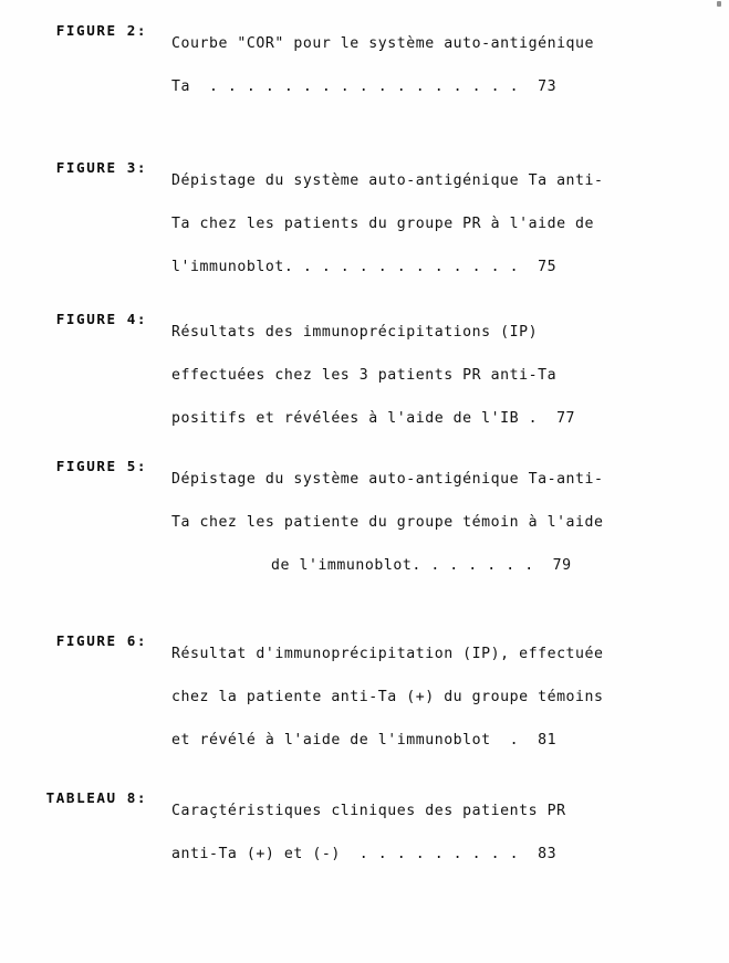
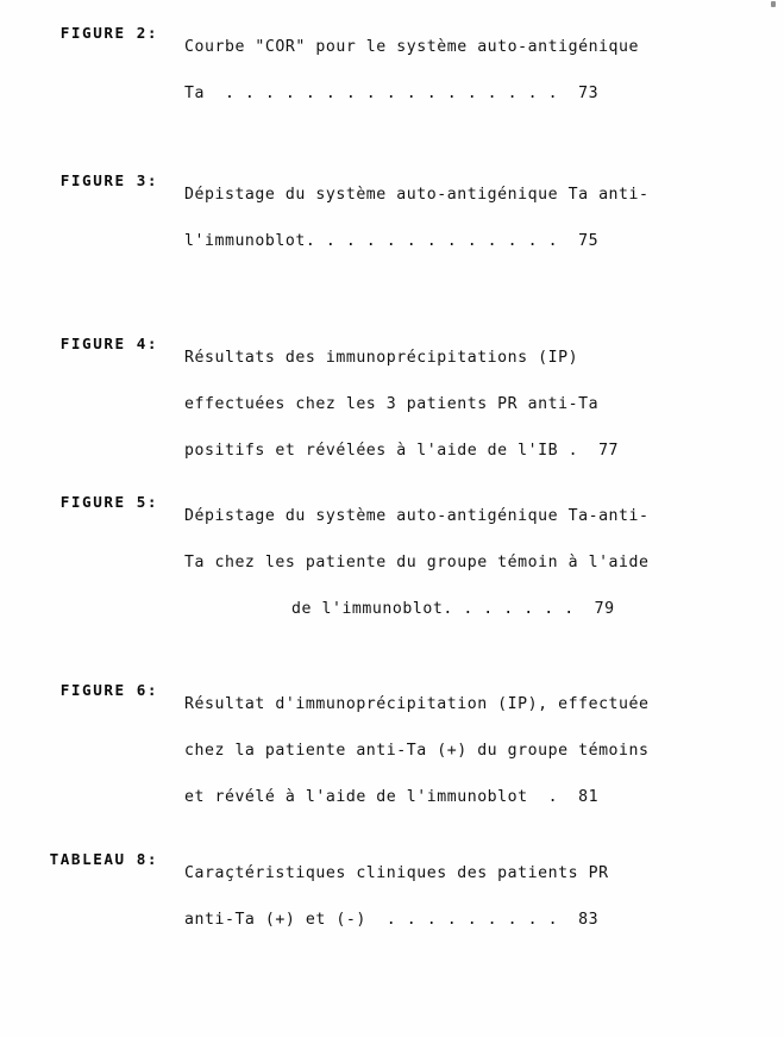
  FIGURE 2:
  Courbe "COR" pour le système auto-antigénique
  Ta . . . . . . . . . . . . . . . . . 73
  FIGURE 3:
  Dépistage du système auto-antigénique Ta anti-
- Ta chez les patients du groupe PR à l'aide de
  l'immunoblot. . . . . . . . . . . . . 75
  FIGURE 4:
  Résultats des immunoprécipitations (IP)
  effectuées chez les 3 patients PR anti-Ta
  positifs et révélées à l'aide de l'IB . 77
  FIGURE 5:
  Dépistage du système auto-antigénique Ta-anti-
  Ta chez les patiente du groupe témoin à l'aide
  de l'immunoblot. . . . . . . 79
  FIGURE 6:
  Résultat d'immunoprécipitation (IP), effectuée
  chez la patiente anti-Ta (+) du groupe témoins
  et révélé à l'aide de l'immunoblot . 81
  TABLEAU 8:
  Caraçtéristiques cliniques des patients PR
  anti-Ta (+) et (-) . . . . . . . . . 83
